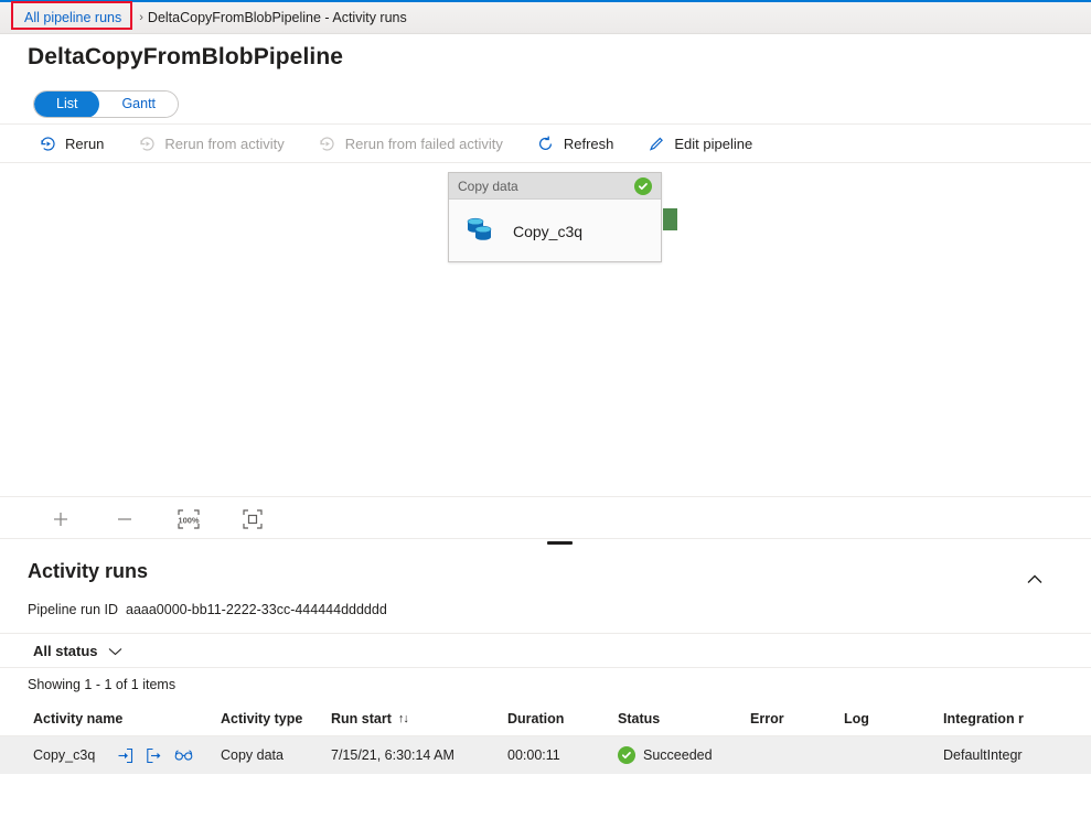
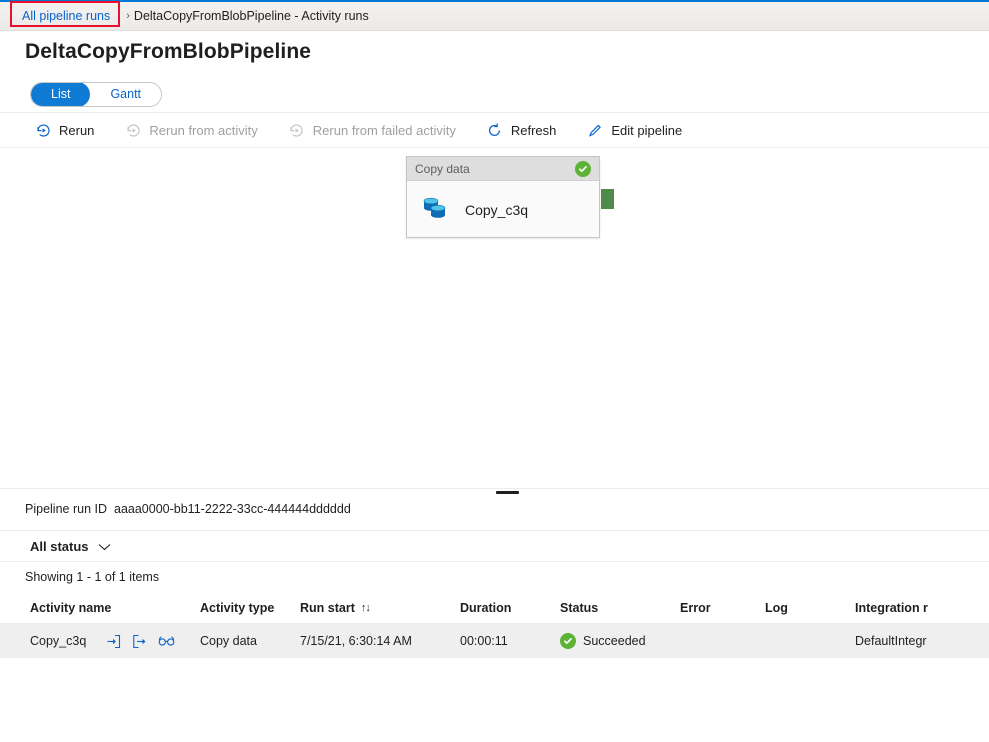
  All pipeline runs
  ›
  DeltaCopyFromBlobPipeline - Activity runs
  DeltaCopyFromBlobPipeline
  List
  Gantt
  Rerun
  Rerun from activity
  Rerun from failed activity
  Refresh
  Edit pipeline
  Copy data
  Copy_c3q
- 100%
- Activity runs
  Pipeline run ID
  aaaa0000-bb11-2222-33cc-444444dddddd
  All status
  Showing 1 - 1 of 1 items
  Activity name
  Activity type
  Run start
  ↑↓
  Duration
  Status
  Error
  Log
  Integration r
  Copy_c3q
  Copy data
  7/15/21, 6:30:14 AM
  00:00:11
  Succeeded
  DefaultIntegr
